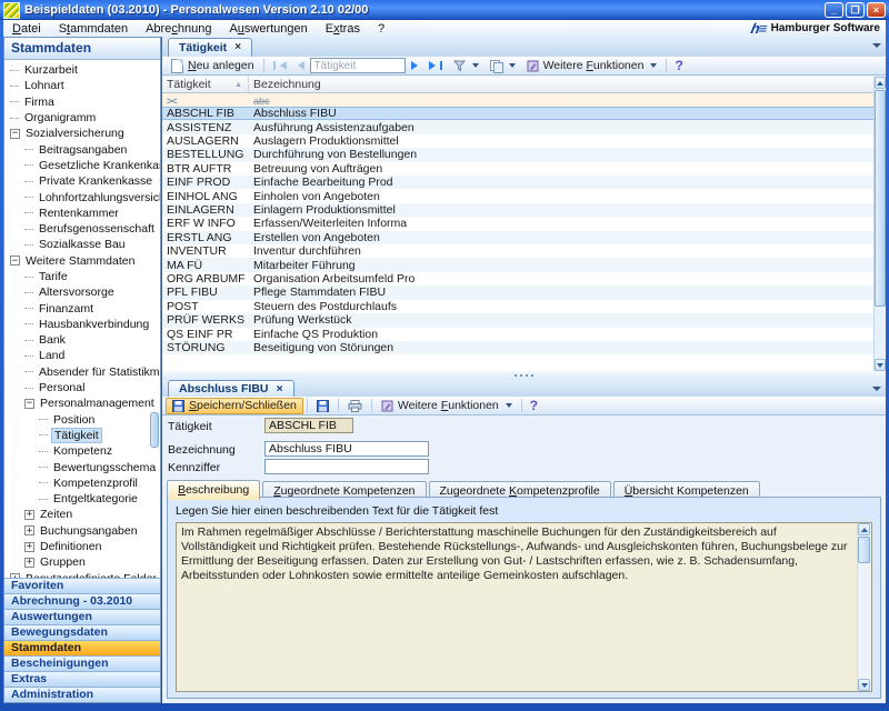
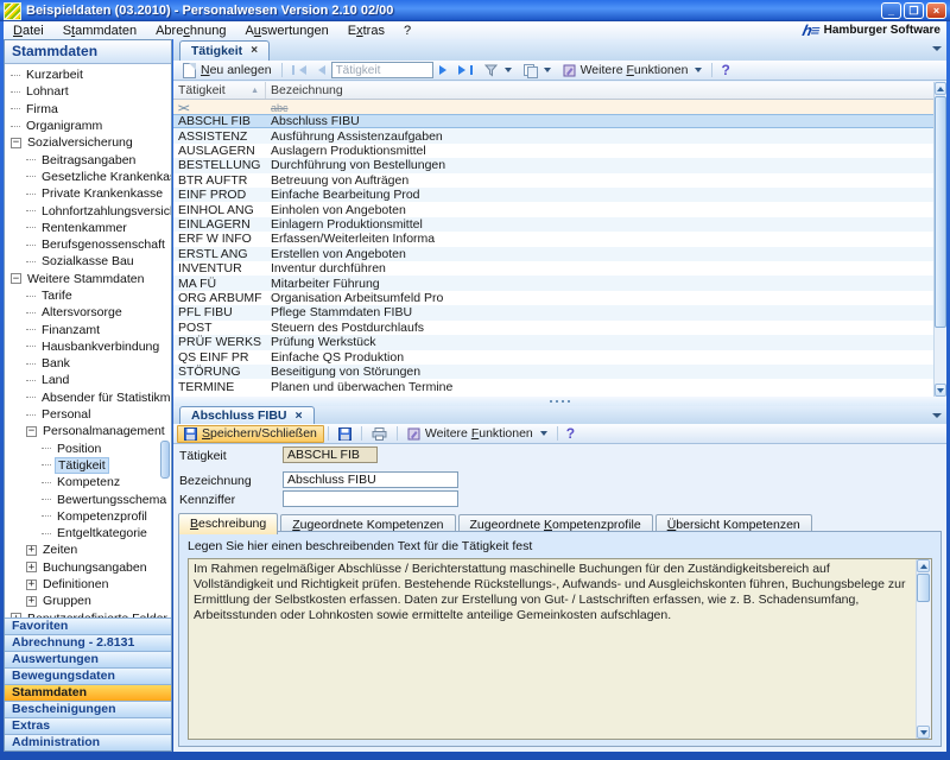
  Beispieldaten (03.2010) - Personalwesen Version 2.10 02/00
  _
  ❐
  ×
  Datei
  Stammdaten
  Abrechnung
  Auswertungen
  Extras
  ?
  Hamburger Software
  Stammdaten
  Kurzarbeit
  Lohnart
  Firma
  Organigramm
  −
  Sozialversicherung
  Beitragsangaben
  Gesetzliche Krankenka
  Private Krankenkasse
  Lohnfortzahlungsversic
  Rentenkammer
  Berufsgenossenschaft
  Sozialkasse Bau
  −
  Weitere Stammdaten
  Tarife
  Altersvorsorge
  Finanzamt
  Hausbankverbindung
  Bank
  Land
  Absender für Statistikm
  Personal
  −
  Personalmanagement
  Position
  Tätigkeit
  Kompetenz
  Bewertungsschema
  Kompetenzprofil
  Entgeltkategorie
  +
  Zeiten
  +
  Buchungsangaben
  +
  Definitionen
  +
  Gruppen
  Favoriten
- Abrechnung - 03.2010
+ Abrechnung - 2.8131
  Auswertungen
  Bewegungsdaten
  Stammdaten
  Bescheinigungen
  Extras
  Administration
  Tätigkeit
  ×
  Neu anlegen
  Tätigkeit
  Weitere Funktionen
  ?
  Tätigkeit
  Bezeichnung
  ><
  abc
  ABSCHL FIB
  Abschluss FIBU
  ASSISTENZ
  Ausführung Assistenzaufgaben
  AUSLAGERN
  Auslagern Produktionsmittel
  BESTELLUNG
  Durchführung von Bestellungen
  BTR AUFTR
  Betreuung von Aufträgen
  EINF PROD
  Einfache Bearbeitung Prod
  EINHOL ANG
  Einholen von Angeboten
  EINLAGERN
  Einlagern Produktionsmittel
  ERF W INFO
  Erfassen/Weiterleiten Informa
  ERSTL ANG
  Erstellen von Angeboten
  INVENTUR
  Inventur durchführen
  MA FÜ
  Mitarbeiter Führung
  ORG ARBUMF
  Organisation Arbeitsumfeld Pro
  PFL FIBU
  Pflege Stammdaten FIBU
  POST
  Steuern des Postdurchlaufs
  PRÜF WERKS
  Prüfung Werkstück
  QS EINF PR
  Einfache QS Produktion
  STÖRUNG
  Beseitigung von Störungen
+ TERMINE
+ Planen und überwachen Termine
  Abschluss FIBU
  ×
  Speichern/Schließen
  Weitere Funktionen
  ?
  Tätigkeit
  ABSCHL FIB
  Bezeichnung
  Abschluss FIBU
  Kennziffer
  Beschreibung Zugeordnete Kompetenzen Zugeordnete Kompetenzprofile Übersicht Kompetenzen
  Legen Sie hier einen beschreibenden Text für die Tätigkeit fest
- Im Rahmen regelmäßiger Abschlüsse / Berichterstattung maschinelle Buchungen für den Zuständigkeitsbereich auf Vollständigkeit und Richtigkeit prüfen. Bestehende Rückstellungs-, Aufwands- und Ausgleichskonten führen, Buchungsbelege zur Ermittlung der Beseitigung erfassen. Daten zur Erstellung von Gut- / Lastschriften erfassen, wie z. B. Schadensumfang, Arbeitsstunden oder Lohnkosten sowie ermittelte anteilige Gemeinkosten aufschlagen.
+ Im Rahmen regelmäßiger Abschlüsse / Berichterstattung maschinelle Buchungen für den Zuständigkeitsbereich auf Vollständigkeit und Richtigkeit prüfen. Bestehende Rückstellungs-, Aufwands- und Ausgleichskonten führen, Buchungsbelege zur Ermittlung der Selbstkosten erfassen. Daten zur Erstellung von Gut- / Lastschriften erfassen, wie z. B. Schadensumfang, Arbeitsstunden oder Lohnkosten sowie ermittelte anteilige Gemeinkosten aufschlagen.
